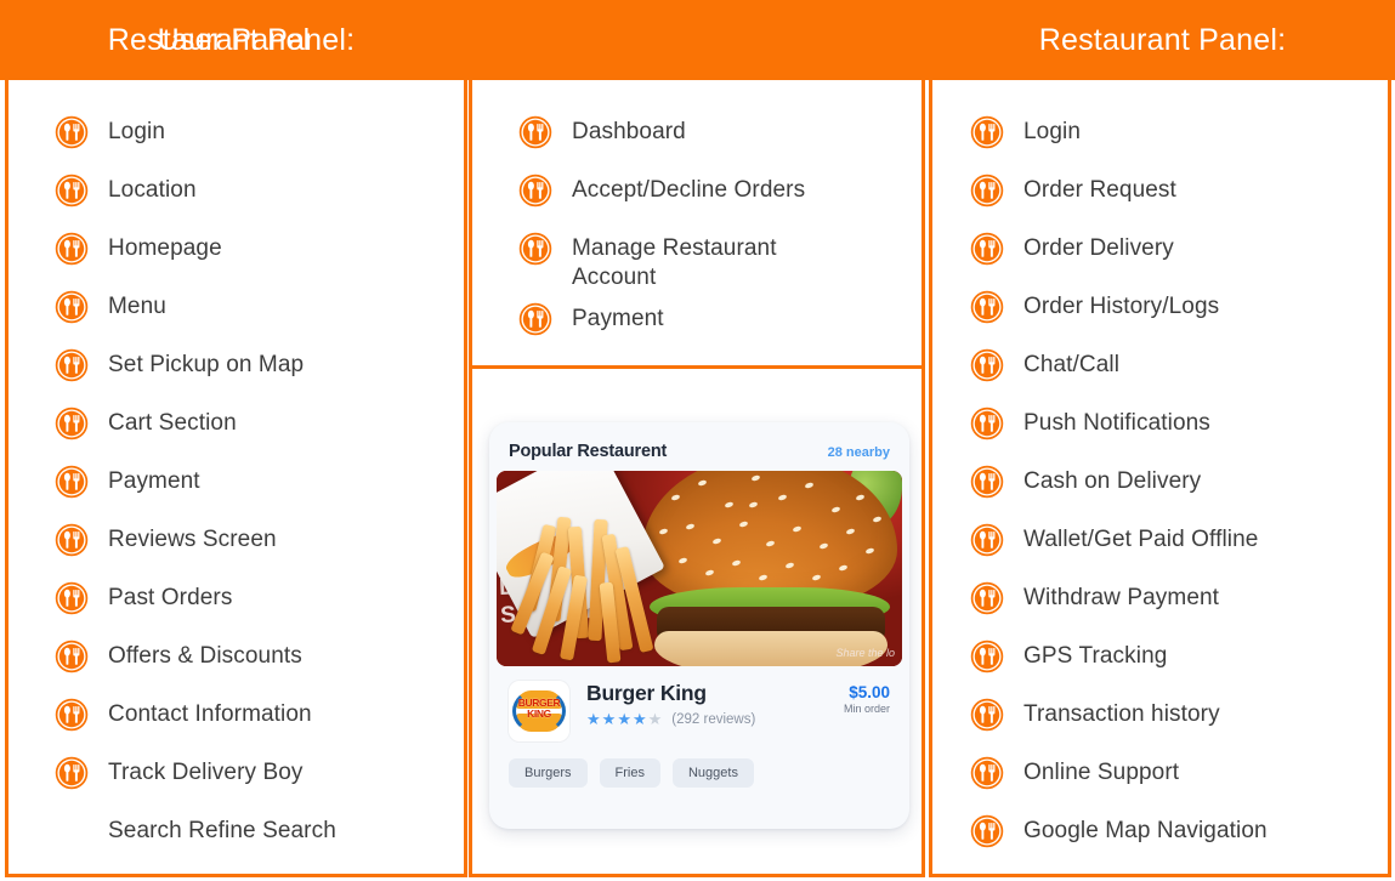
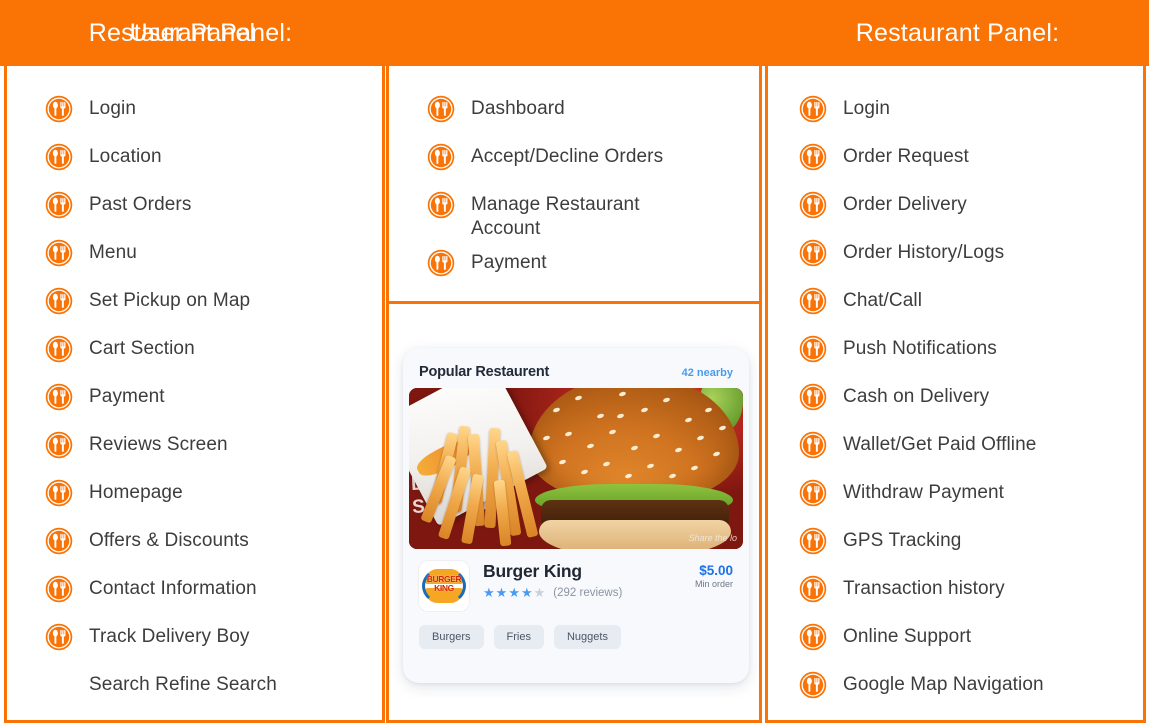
  User Panel
  Restaurant Panel:
  Restaurant Panel:
  Login
  Location
- Homepage
+ Past Orders
  Menu
  Set Pickup on Map
  Cart Section
  Payment
  Reviews Screen
- Past Orders
+ Homepage
  Offers & Discounts
  Contact Information
  Track Delivery Boy
  Search Refine Search
  Dashboard
  Accept/Decline Orders
  Manage Restaurant Account
  Payment
  Popular Restaurent
- 28 nearby
+ 42 nearby
  Share the lo
  BURGER
  KING
  Burger King
  ★★★★★
  (292 reviews)
  $5.00
  Min order
  Burgers
  Fries
  Nuggets
  Login
  Order Request
  Order Delivery
  Order History/Logs
  Chat/Call
  Push Notifications
  Cash on Delivery
  Wallet/Get Paid Offline
  Withdraw Payment
  GPS Tracking
  Transaction history
  Online Support
  Google Map Navigation
